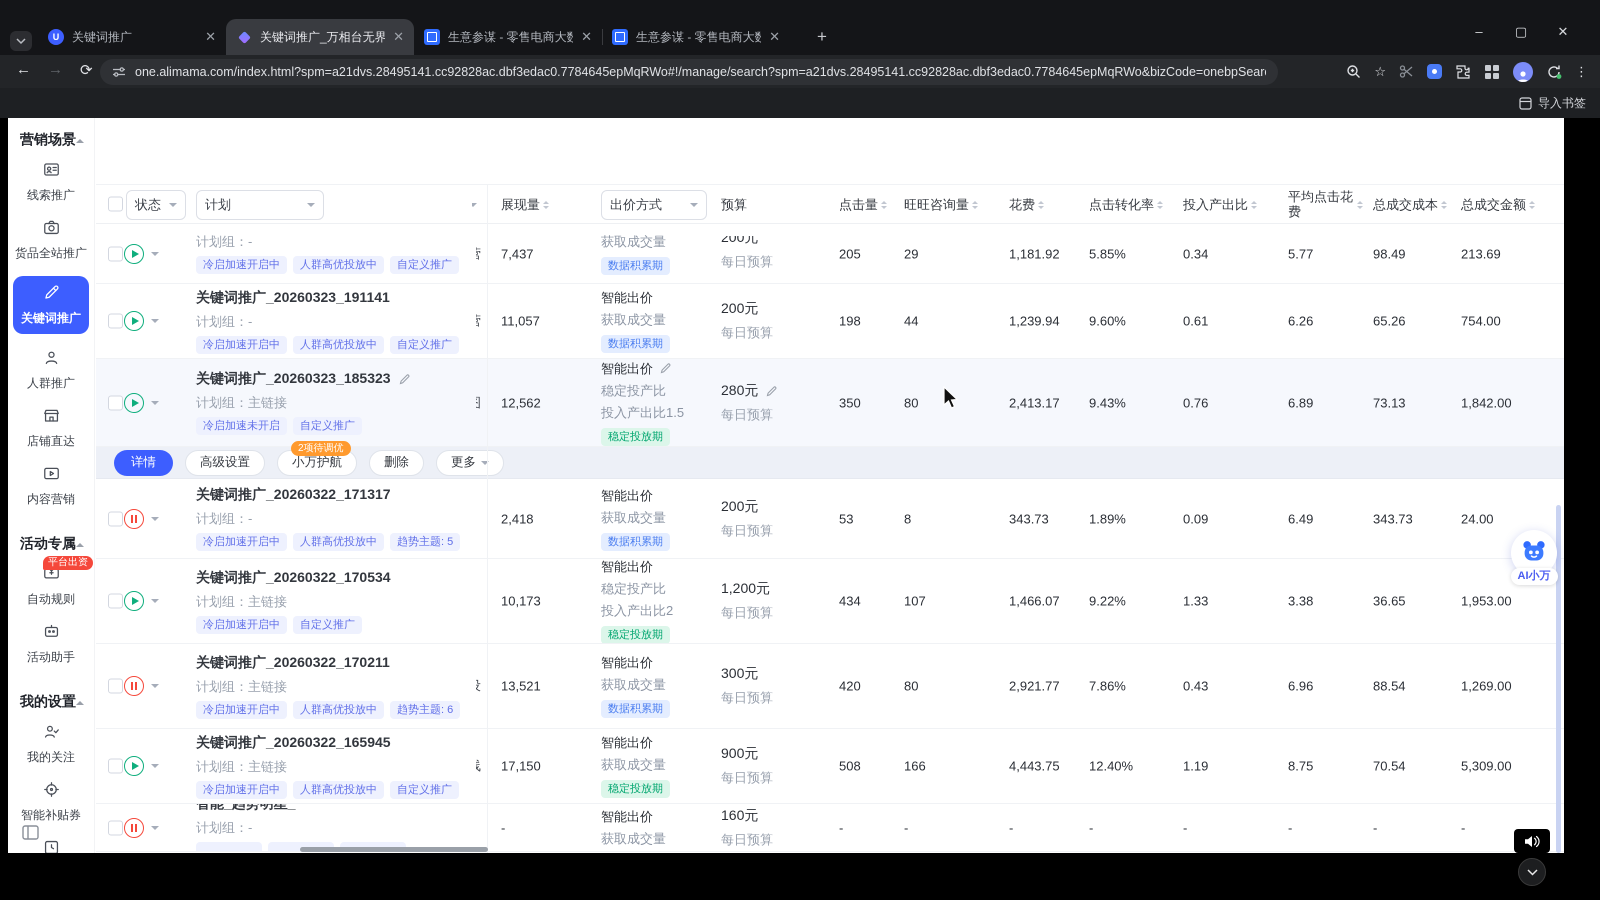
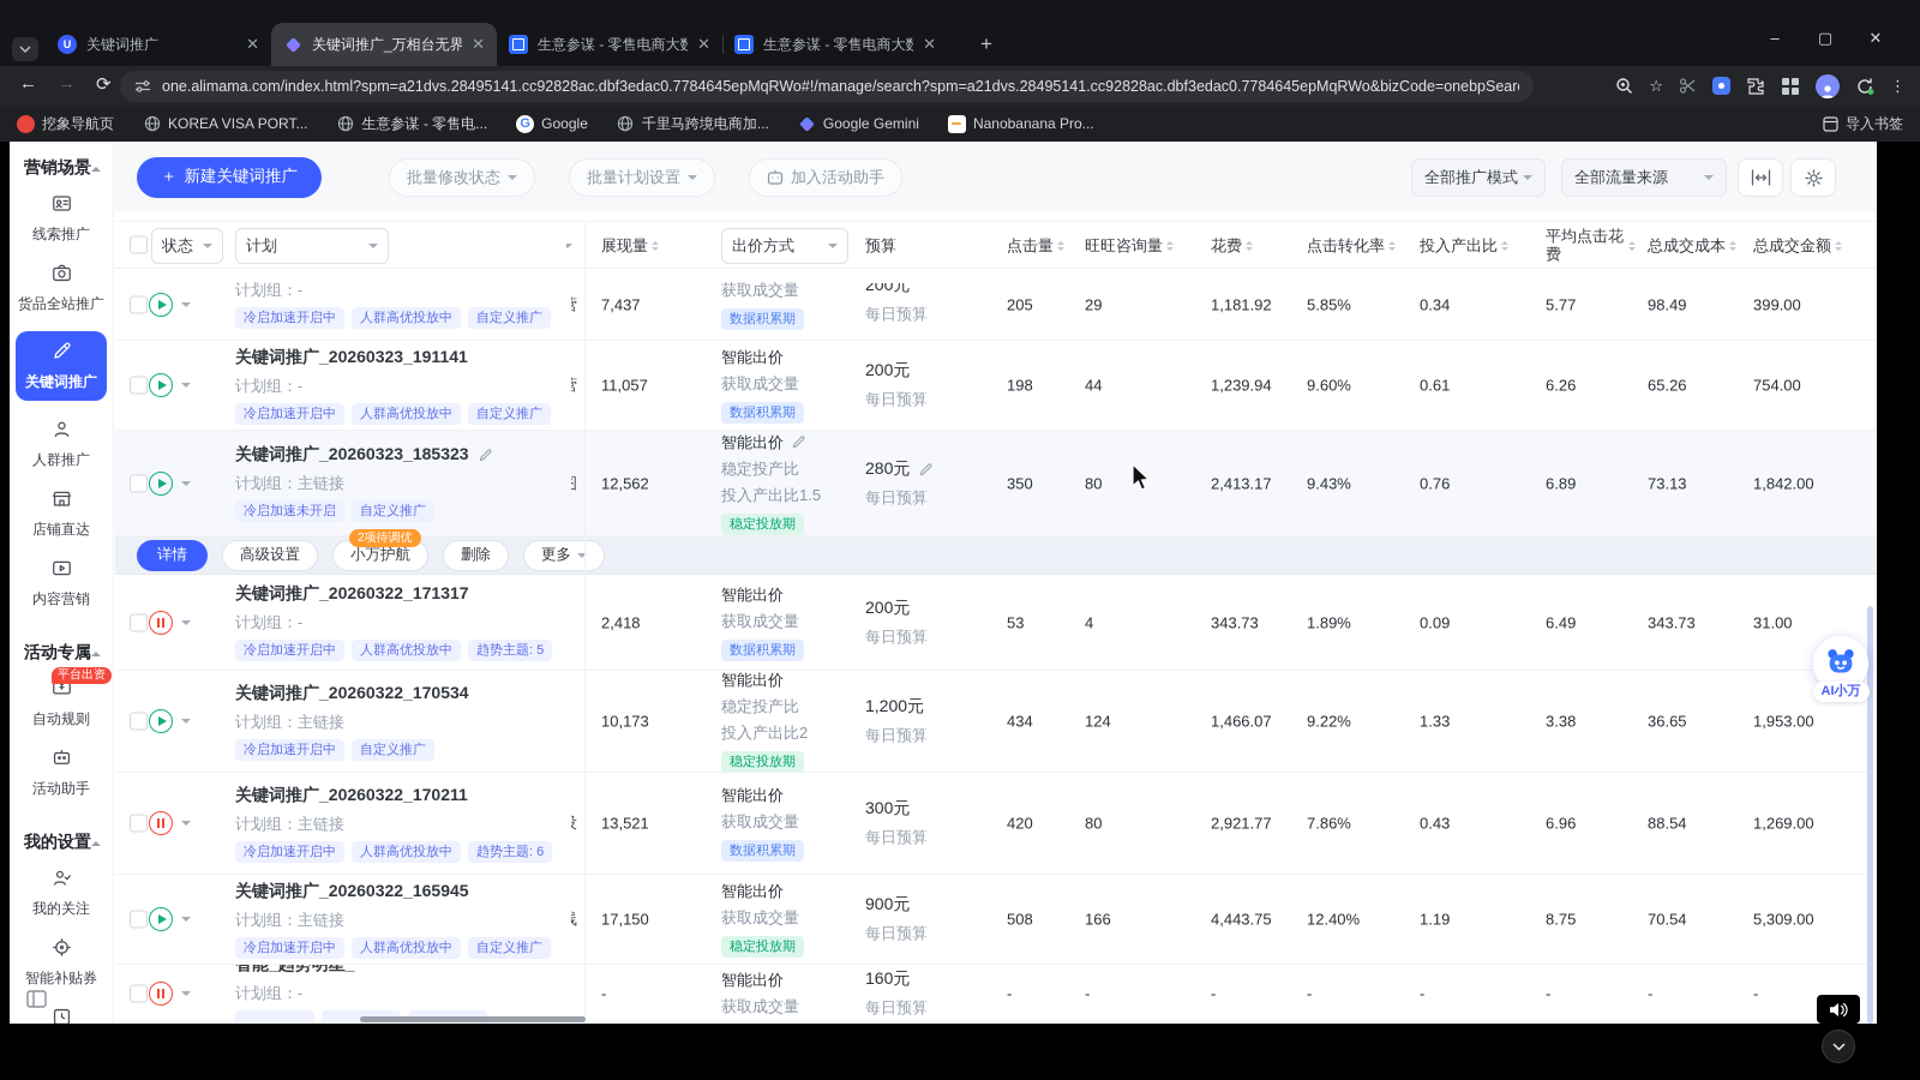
  U
  关键词推广
  ✕
  关键词推广_万相台无界
  ✕
  生意参谋 - 零售电商大数
  ✕
  生意参谋 - 零售电商大数
  ✕
  +
  –
  ▢
  ✕
  ←
  →
  ⟳
  one.alimama.com/index.html?spm=a21dvs.28495141.cc92828ac.dbf3edac0.7784645epMqRWo#!/manage/search?spm=a21dvs.28495141.cc92828ac.dbf3edac0.7784645epMqRWo&bizCode=onebpSear
  ☆
  ⋮
+ 挖象导航页
+ KOREA VISA PORT...
+ 生意参谋 - 零售电...
+ G
+ Google
+ 千里马跨境电商加...
+ Google Gemini
+ Nanobanana Pro...
  导入书签
  营销场景
  线索推广
  货品全站推广
  关键词推广
  人群推广
  店铺直达
  内容营销
  活动专属
  自动规则
  平台出资
  活动助手
  我的设置
  我的关注
  智能补贴券
+ ＋
+ 新建关键词推广
+ 批量修改状态
+ 批量计划设置
+ 加入活动助手
+ 全部推广模式
+ 全部流量来源
  状态
  计划
  展现量
  出价方式
  预算
  点击量
  旺旺咨询量
  花费
  点击转化率
  投入产出比
  平均点击花费
  总成交成本
  总成交金额
  计划组：-
  冷启加速开启中
  人群高优投放中
  自定义推广
  7,437
  获取成交量
  数据积累期
  200元
  每日预算
  205
  29
  1,181.92
  5.85%
  0.34
  5.77
  98.49
- 213.69
+ 399.00
  关键词推广_20260323_191141
  计划组：-
  冷启加速开启中
  人群高优投放中
  自定义推广
  11,057
  智能出价
  获取成交量
  数据积累期
  200元
  每日预算
  198
  44
  1,239.94
  9.60%
  0.61
  6.26
  65.26
  754.00
  关键词推广_20260323_185323
  计划组：主链接
  冷启加速未开启
  自定义推广
  12,562
  智能出价
  稳定投产比
  投入产出比1.5
  稳定投放期
  280元
  每日预算
  350
  80
  2,413.17
  9.43%
  0.76
  6.89
  73.13
  1,842.00
  详情
  高级设置
  小万护航
  2项待调优
  删除
  更多
  关键词推广_20260322_171317
  计划组：-
  冷启加速开启中
  人群高优投放中
  趋势主题: 5
  2,418
  智能出价
  获取成交量
  数据积累期
  200元
  每日预算
  53
- 8
+ 4
  343.73
  1.89%
  0.09
  6.49
  343.73
- 24.00
+ 31.00
  关键词推广_20260322_170534
  计划组：主链接
  冷启加速开启中
  自定义推广
  10,173
  智能出价
  稳定投产比
  投入产出比2
  稳定投放期
  1,200元
  每日预算
  434
- 107
+ 124
  1,466.07
  9.22%
  1.33
  3.38
  36.65
  1,953.00
  关键词推广_20260322_170211
  计划组：主链接
  冷启加速开启中
  人群高优投放中
  趋势主题: 6
  13,521
  智能出价
  获取成交量
  数据积累期
  300元
  每日预算
  420
  80
  2,921.77
  7.86%
  0.43
  6.96
  88.54
  1,269.00
  关键词推广_20260322_165945
  计划组：主链接
  冷启加速开启中
  人群高优投放中
  自定义推广
  17,150
  智能出价
  获取成交量
  稳定投放期
  900元
  每日预算
  508
  166
  4,443.75
  12.40%
  1.19
  8.75
  70.54
  5,309.00
  计划组：-
  -
  智能出价
  获取成交量
  160元
  每日预算
  -
  -
  -
  -
  -
  -
  -
  -
  AI小万
